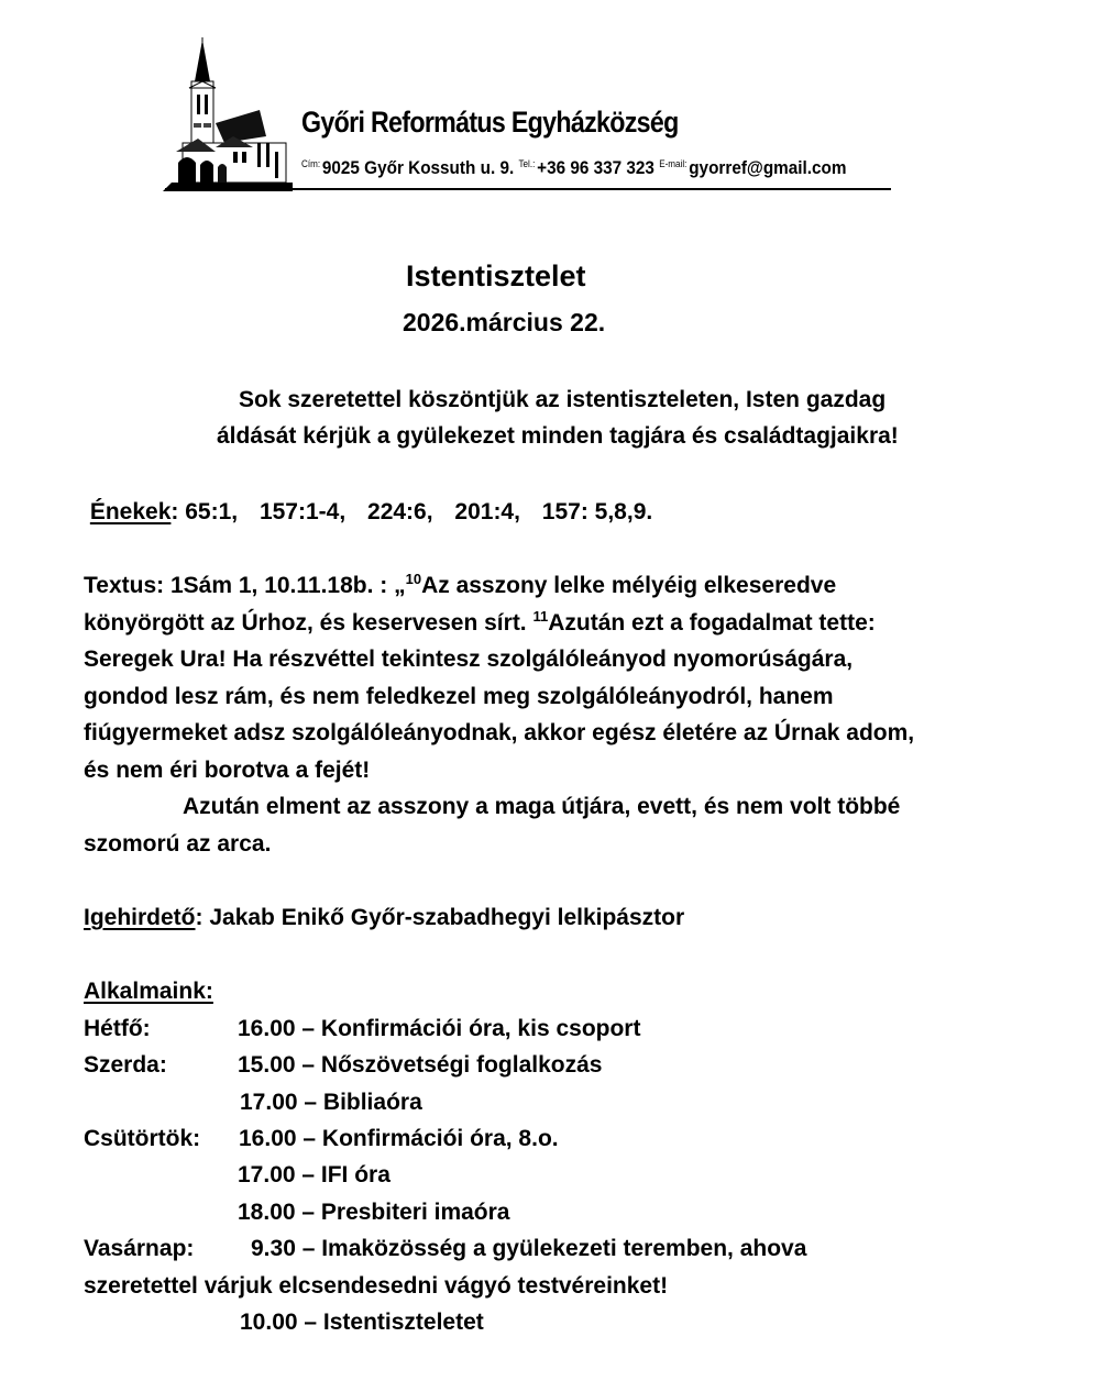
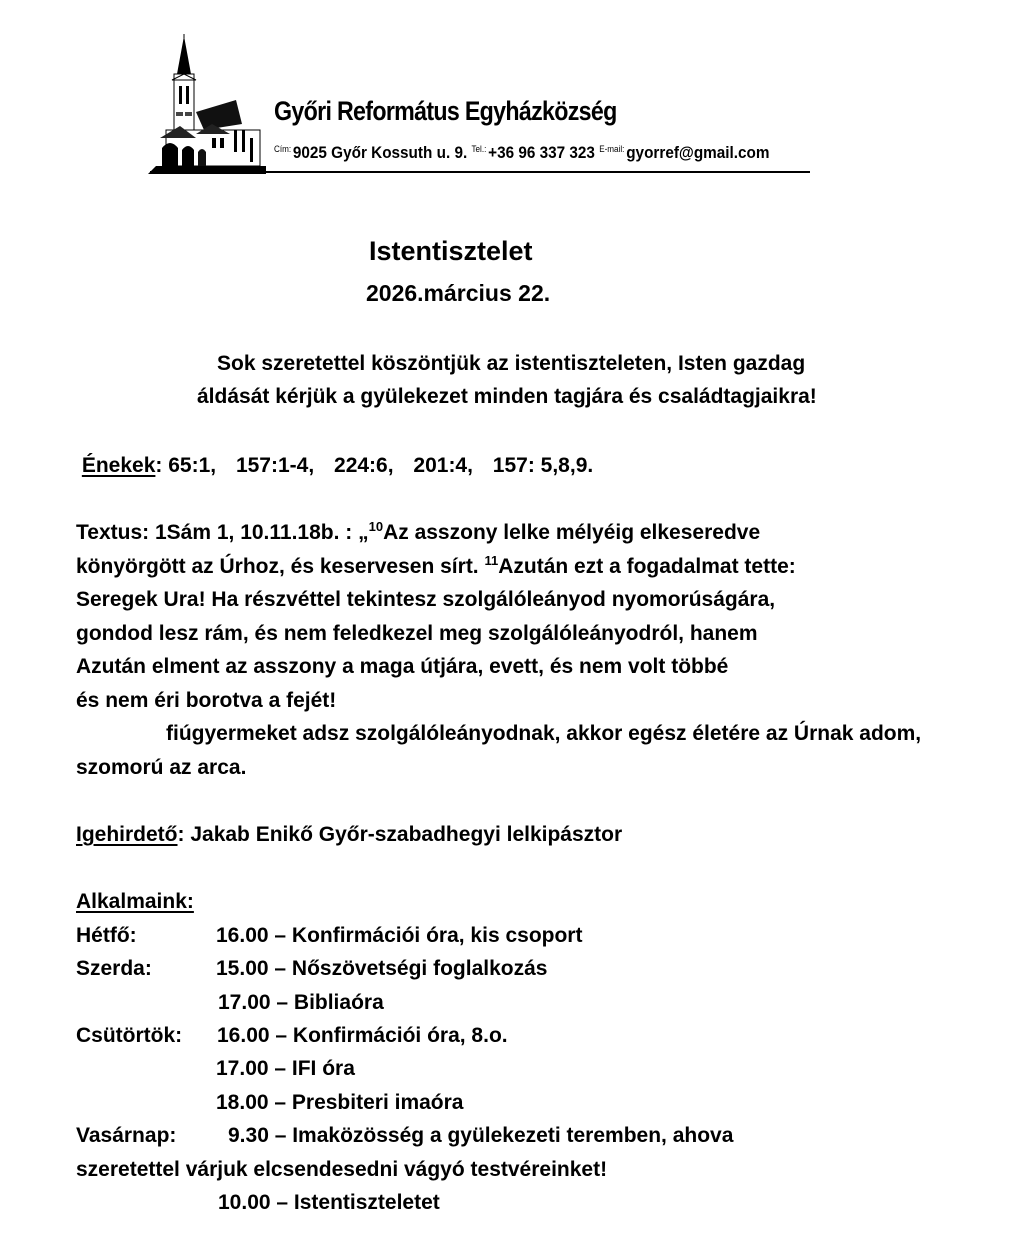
  Győri Református Egyházközség
  Cím: 9025 Győr Kossuth u. 9. Tel.: +36 96 337 323 E-mail: gyorref@gmail.com
  Istentisztelet
  2026.március 22.
  Sok szeretettel köszöntjük az istentiszteleten, Isten gazdag
  áldását kérjük a gyülekezet minden tagjára és családtagjaikra!
  Énekek: 65:1, 157:1-4, 224:6, 201:4, 157: 5,8,9.
  Textus: 1Sám 1, 10.11.18b. : „10Az asszony lelke mélyéig elkeseredve
  könyörgött az Úrhoz, és keservesen sírt. 11Azután ezt a fogadalmat tette:
  Seregek Ura! Ha részvéttel tekintesz szolgálóleányod nyomorúságára,
  gondod lesz rám, és nem feledkezel meg szolgálóleányodról, hanem
- fiúgyermeket adsz szolgálóleányodnak, akkor egész életére az Úrnak adom,
+ Azután elment az asszony a maga útjára, evett, és nem volt többé
  és nem éri borotva a fejét!
- Azután elment az asszony a maga útjára, evett, és nem volt többé
+ fiúgyermeket adsz szolgálóleányodnak, akkor egész életére az Úrnak adom,
  szomorú az arca.
  Igehirdető: Jakab Enikő Győr-szabadhegyi lelkipásztor
  Alkalmaink:
  Hétfő: 16.00 – Konfirmációi óra, kis csoport
  Szerda: 15.00 – Nőszövetségi foglalkozás
  17.00 – Bibliaóra
  Csütörtök: 16.00 – Konfirmációi óra, 8.o.
  17.00 – IFI óra
  18.00 – Presbiteri imaóra
  Vasárnap: 9.30 – Imaközösség a gyülekezeti teremben, ahova
  szeretettel várjuk elcsendesedni vágyó testvéreinket!
  10.00 – Istentiszteletet
